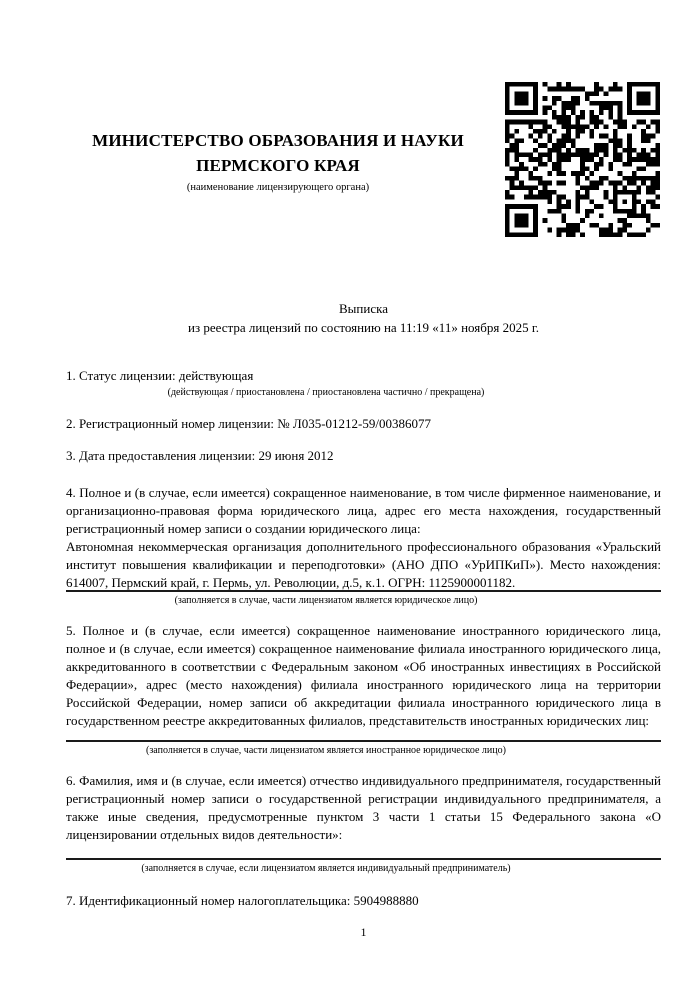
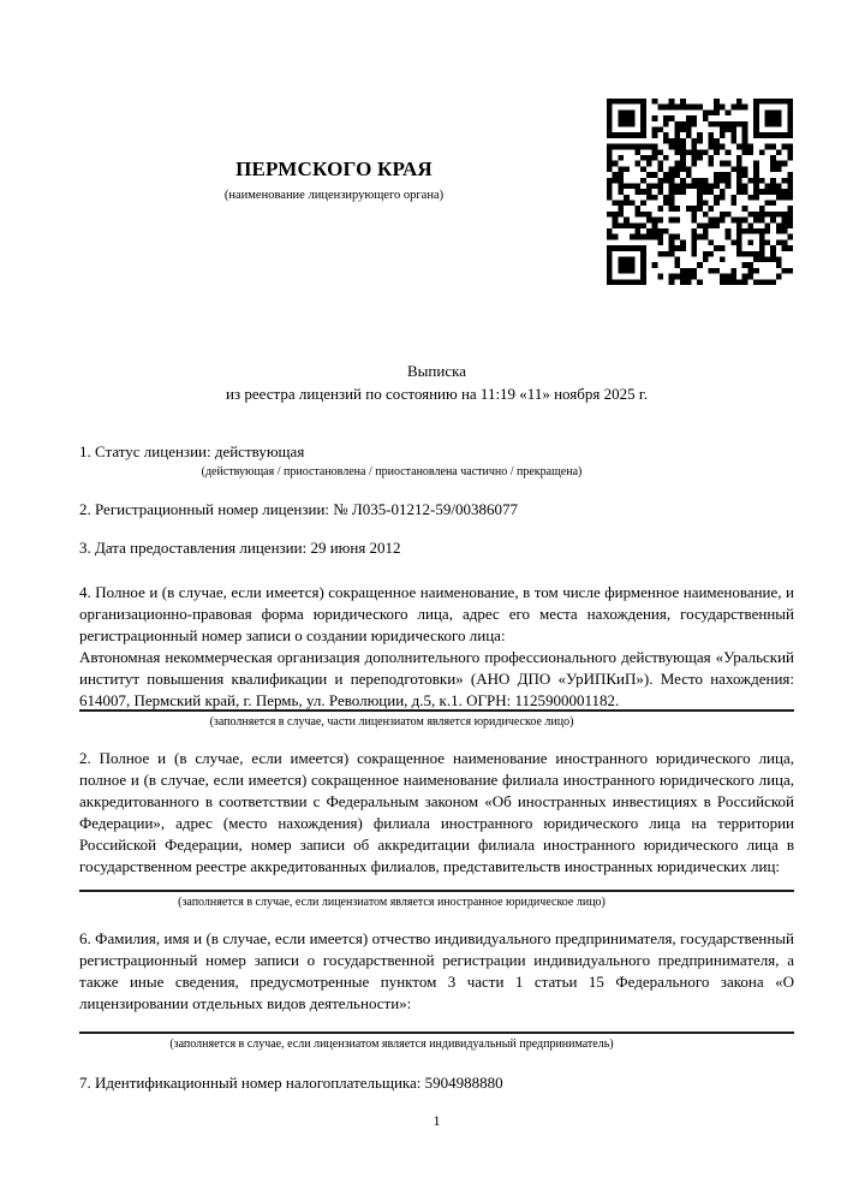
- МИНИСТЕРСТВО ОБРАЗОВАНИЯ И НАУКИ
  ПЕРМСКОГО КРАЯ
  (наименование лицензирующего органа)
  Выписка
  из реестра лицензий по состоянию на 11:19 «11» ноября 2025 г.
  1. Статус лицензии: действующая
  (действующая / приостановлена / приостановлена частично / прекращена)
  2. Регистрационный номер лицензии: № Л035-01212-59/00386077
  3. Дата предоставления лицензии: 29 июня 2012
  4. Полное и (в случае, если имеется) сокращенное наименование, в том числе фирменное наименование, и организационно-правовая форма юридического лица, адрес его места нахождения, государственный регистрационный номер записи о создании юридического лица:
- Автономная некоммерческая организация дополнительного профессионального образования «Уральский институт повышения квалификации и переподготовки» (АНО ДПО «УрИПКиП»). Место нахождения: 614007, Пермский край, г. Пермь, ул. Революции, д.5, к.1. ОГРН: 1125900001182.
+ Автономная некоммерческая организация дополнительного профессионального действующая «Уральский институт повышения квалификации и переподготовки» (АНО ДПО «УрИПКиП»). Место нахождения: 614007, Пермский край, г. Пермь, ул. Революции, д.5, к.1. ОГРН: 1125900001182.
  (заполняется в случае, части лицензиатом является юридическое лицо)
- 5. Полное и (в случае, если имеется) сокращенное наименование иностранного юридического лица, полное и (в случае, если имеется) сокращенное наименование филиала иностранного юридического лица, аккредитованного в соответствии с Федеральным законом «Об иностранных инвестициях в Российской Федерации», адрес (место нахождения) филиала иностранного юридического лица на территории Российской Федерации, номер записи об аккредитации филиала иностранного юридического лица в государственном реестре аккредитованных филиалов, представительств иностранных юридических лиц:
+ 2. Полное и (в случае, если имеется) сокращенное наименование иностранного юридического лица, полное и (в случае, если имеется) сокращенное наименование филиала иностранного юридического лица, аккредитованного в соответствии с Федеральным законом «Об иностранных инвестициях в Российской Федерации», адрес (место нахождения) филиала иностранного юридического лица на территории Российской Федерации, номер записи об аккредитации филиала иностранного юридического лица в государственном реестре аккредитованных филиалов, представительств иностранных юридических лиц:
- (заполняется в случае, части лицензиатом является иностранное юридическое лицо)
+ (заполняется в случае, если лицензиатом является иностранное юридическое лицо)
  6. Фамилия, имя и (в случае, если имеется) отчество индивидуального предпринимателя, государственный регистрационный номер записи о государственной регистрации индивидуального предпринимателя, а также иные сведения, предусмотренные пунктом 3 части 1 статьи 15 Федерального закона «О лицензировании отдельных видов деятельности»:
  (заполняется в случае, если лицензиатом является индивидуальный предприниматель)
  7. Идентификационный номер налогоплательщика: 5904988880
  1
